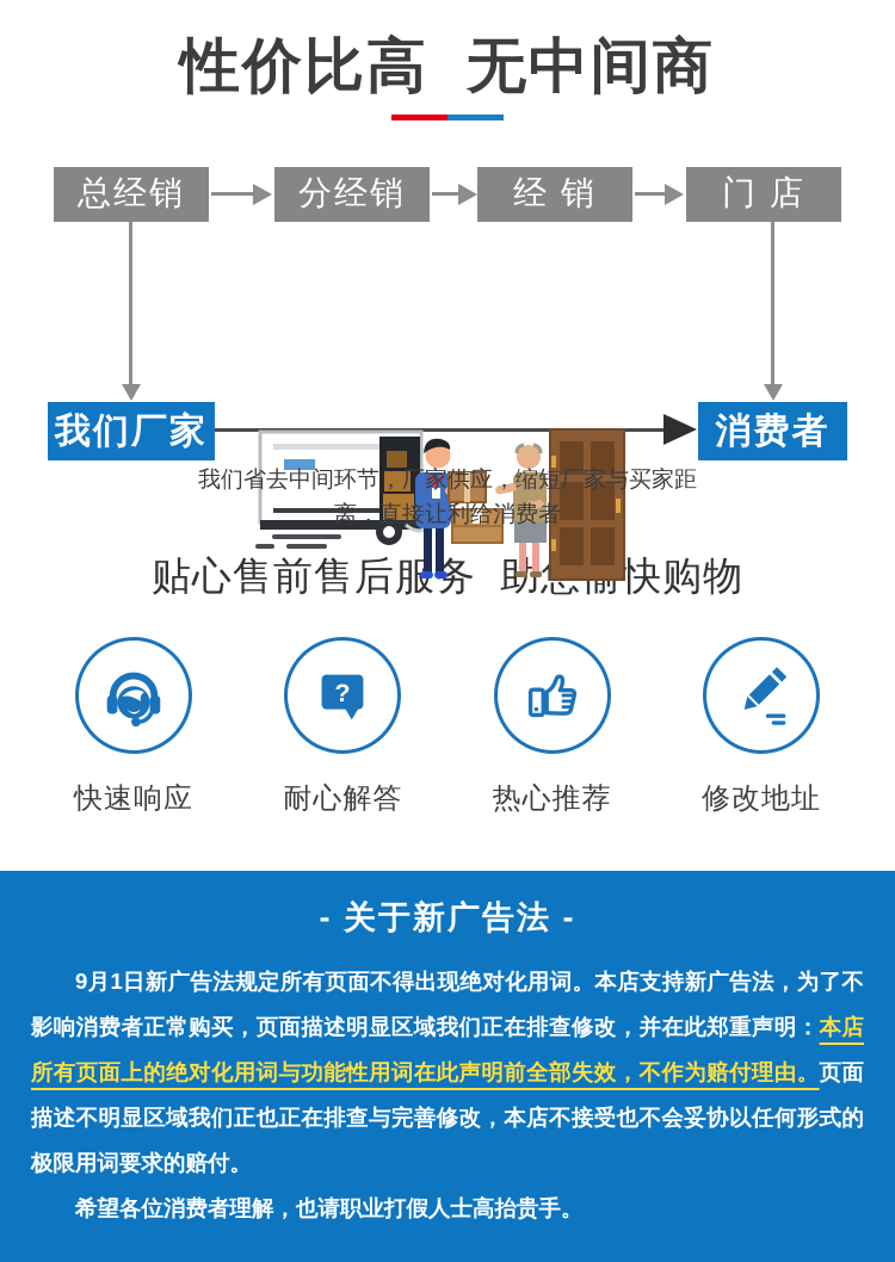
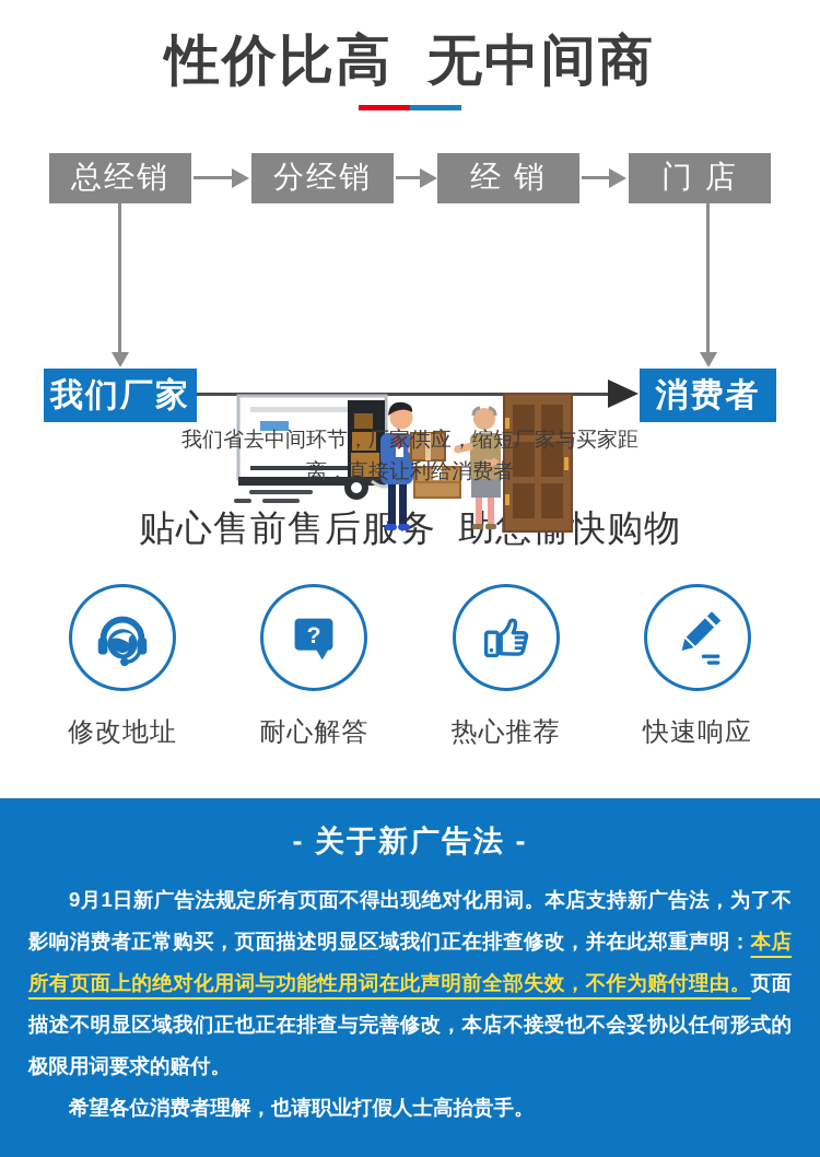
  性价比高 无中间商
  总经销
  分经销
  经 销
  门 店
  我们厂家
  消费者
  我们省去中间环节，厂家供应，缩短厂家与买家距离，直接让利给消费者
  贴心售前售后服务快购物
- 快速响应
+ 修改地址
  ?
  耐心解答
  热心推荐
- 修改地址
+ 快速响应
  - 关于新广告法 -
  9月1日新广告法规定所有页面不得出现绝对化用词。本店支持新广告法，为了不影响消费者正常购买，页面描述明显区域我们正在排查修改，并在此郑重声明：本店所有页面上的绝对化用词与功能性用词在此声明前全部失效，不作为赔付理由。页面描述不明显区域我们正也正在排查与完善修改，本店不接受也不会妥协以任何形式的极限用词要求的赔付。
  希望各位消费者理解，也请职业打假人士高抬贵手。
